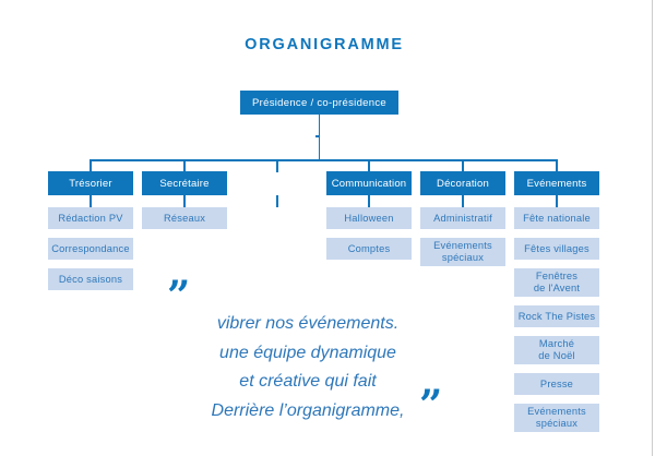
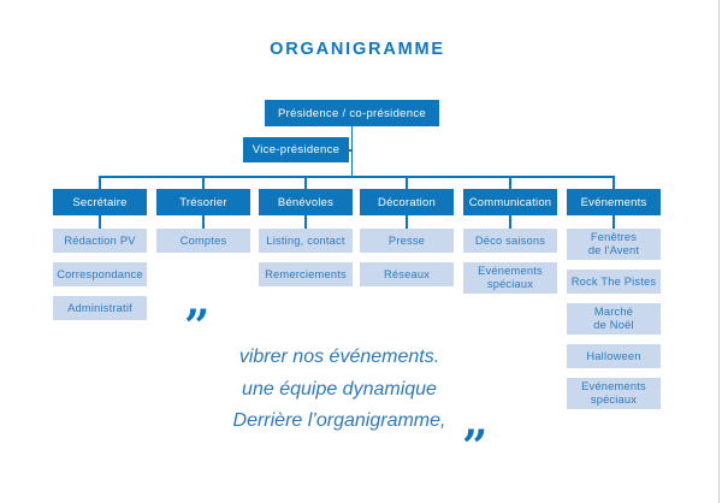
  ORGANIGRAMME
  Présidence / co-présidence
+ Vice-présidence
  ”
  vibrer nos événements.
  une équipe dynamique
- et créative qui fait
  Derrière l’organigramme,
  ”
- Trésorier
+ Secrétaire
  Rédaction PV
  Correspondance
- Déco saisons
+ Administratif
- Secrétaire
+ Trésorier
- Réseaux
+ Comptes
+ Bénévoles
+ Listing, contact
+ Remerciements
- Communication
+ Décoration
- Halloween
+ Presse
- Comptes
+ Réseaux
- Décoration
+ Communication
- Administratif
+ Déco saisons
  Evénements
  spéciaux
  Evénements
- Fête nationale
- Fêtes villages
  Fenêtres
  de l'Avent
  Rock The Pistes
  Marché
  de Noël
- Presse
+ Halloween
  Evénements
  spéciaux
